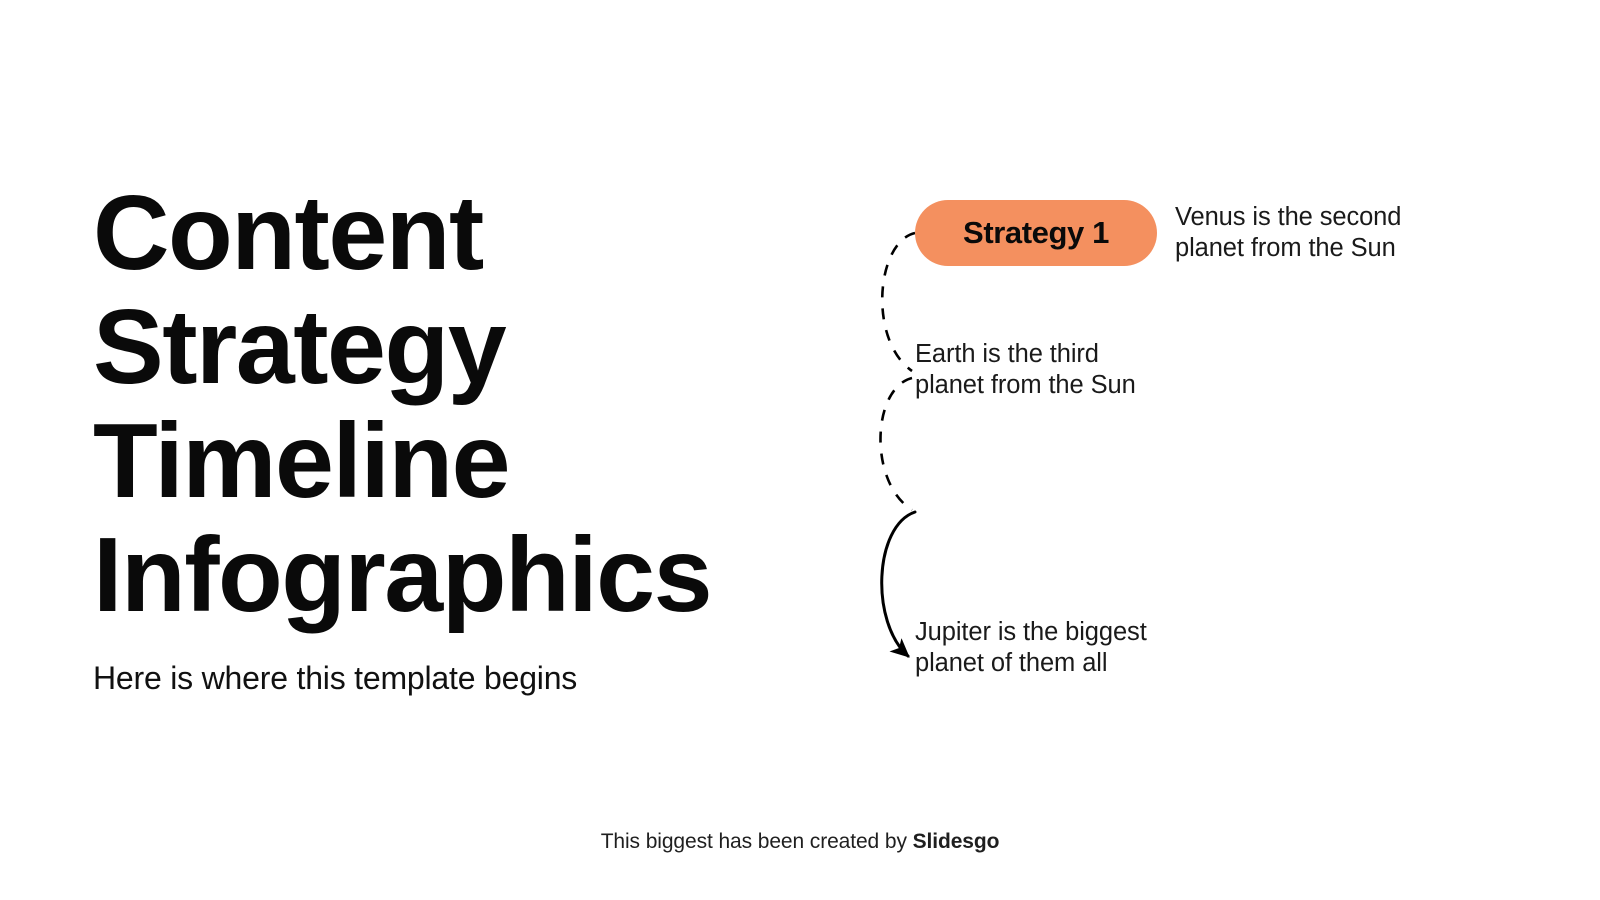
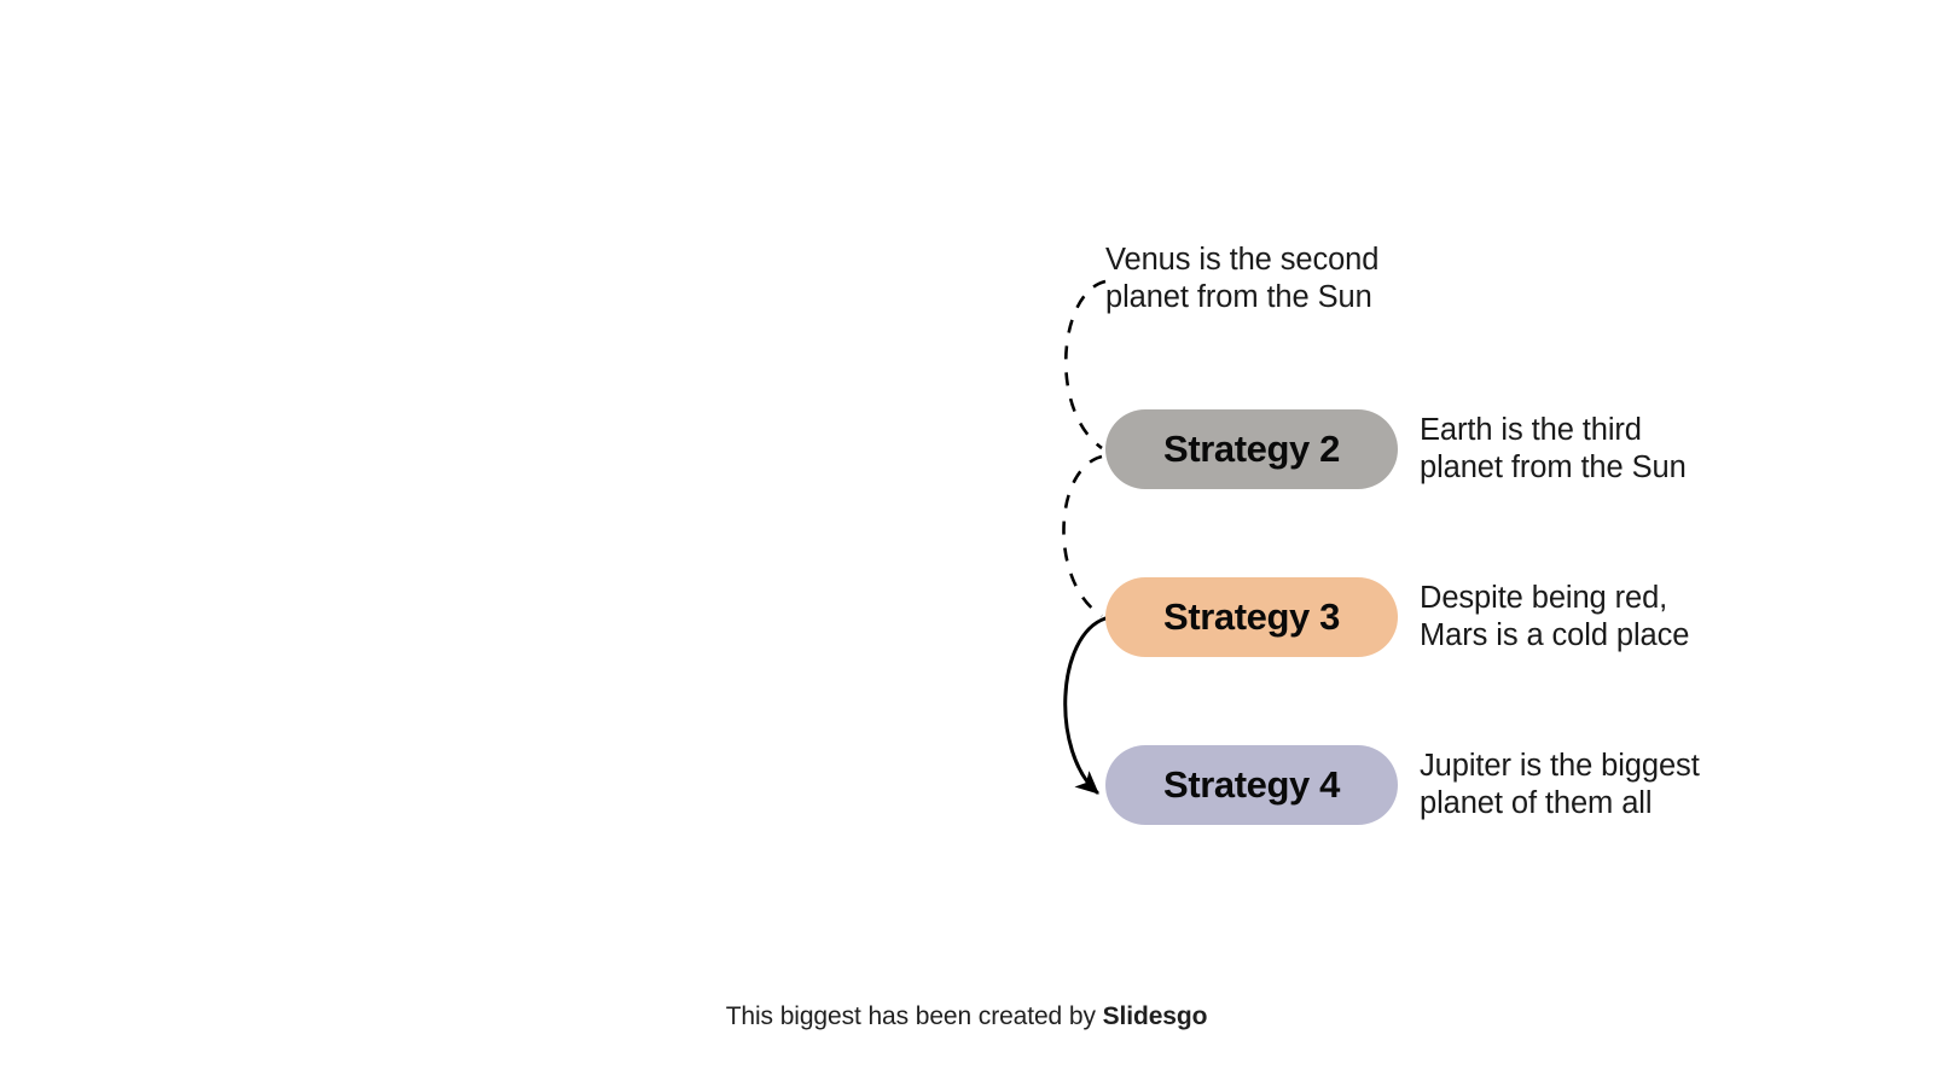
- Content
- Strategy
- Timeline
- Infographics
- Here is where this template begins
- Strategy 1
  Venus is the second
  planet from the Sun
+ Strategy 2
  Earth is the third
  planet from the Sun
+ Strategy 3
+ Despite being red,
+ Mars is a cold place
+ Strategy 4
  Jupiter is the biggest
  planet of them all
  This biggest has been created by Slidesgo
